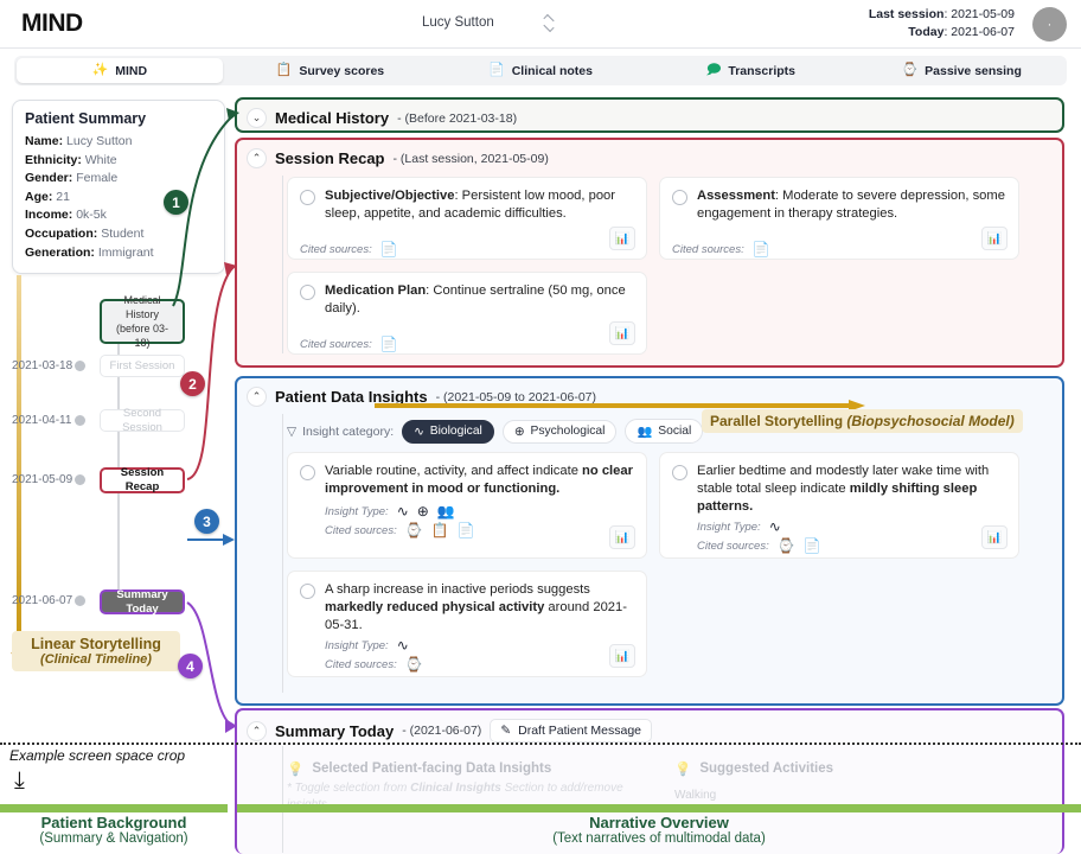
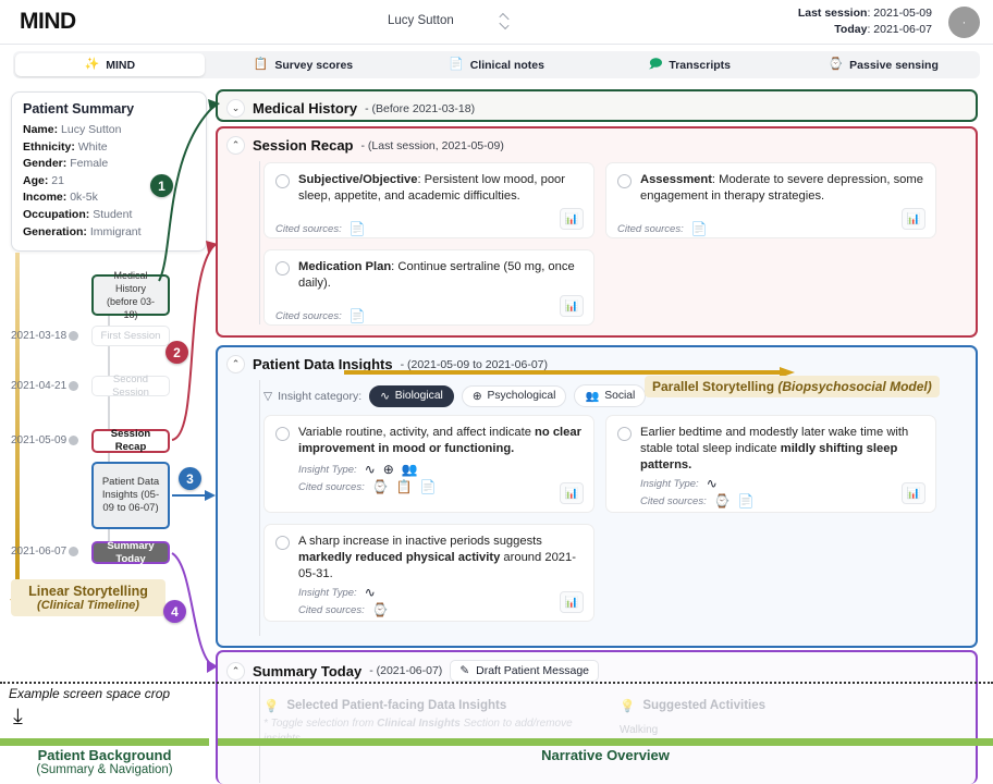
  MIND
  Lucy Sutton
  Last session: 2021-05-09
  Today: 2021-06-07
  ·
  ✨
  MIND
  📋
  Survey scores
  📄
  Clinical notes
  🗩
  Transcripts
  ⌚
  Passive sensing
  Patient Summary
  Name: Lucy Sutton
  Ethnicity: White
  Gender: Female
  Age: 21
  Income: 0k-5k
  Occupation: Student
  Generation: Immigrant
  Medical History (before 03-18)
  2021-03-18
  First Session
- 2021-04-11
+ 2021-04-21
  Second Session
  2021-05-09
  Session Recap
+ Patient Data Insights (05-09 to 06-07)
  2021-06-07
  Summary Today
  Linear Storytelling
  (Clinical Timeline)
  ⌄
  Medical History
  - (Before 2021-03-18)
  ⌃
  Session Recap
  - (Last session, 2021-05-09)
  Subjective/Objective: Persistent low mood, poor sleep, appetite, and academic difficulties.
  Cited sources:
  📄
  📊
  Assessment: Moderate to severe depression, some engagement in therapy strategies.
  Cited sources:
  📄
  📊
  Medication Plan: Continue sertraline (50 mg, once daily).
  Cited sources:
  📄
  📊
  ⌃
  Patient Data Insights
  - (2021-05-09 to 2021-06-07)
  ▽
  Insight category:
  ∿
  Biological
  ⊕
  Psychological
  👥
  Social
  Variable routine, activity, and affect indicate no clear improvement in mood or functioning.
  Insight Type:
  ∿
  ⊕
  👥
  Cited sources:
  ⌚
  📋
  📄
  📊
  Earlier bedtime and modestly later wake time with stable total sleep indicate mildly shifting sleep patterns.
  Insight Type:
  ∿
  Cited sources:
  ⌚
  📄
  📊
  A sharp increase in inactive periods suggests markedly reduced physical activity around 2021-05-31.
  Insight Type:
  ∿
  Cited sources:
  ⌚
  📊
  Parallel Storytelling (Biopsychosocial Model)
  ⌃
  Summary Today
  - (2021-06-07)
  ✎
  Draft Patient Message
  💡
  Selected Patient-facing Data Insights
  * Toggle selection from Clinical Insights Section to add/remove
  💡
  Suggested Activities
  Walking
  1
  2
  3
  4
  Example screen space crop
  ⤓
  Patient Background
  (Summary & Navigation)
  Narrative Overview
- (Text narratives of multimodal data)
